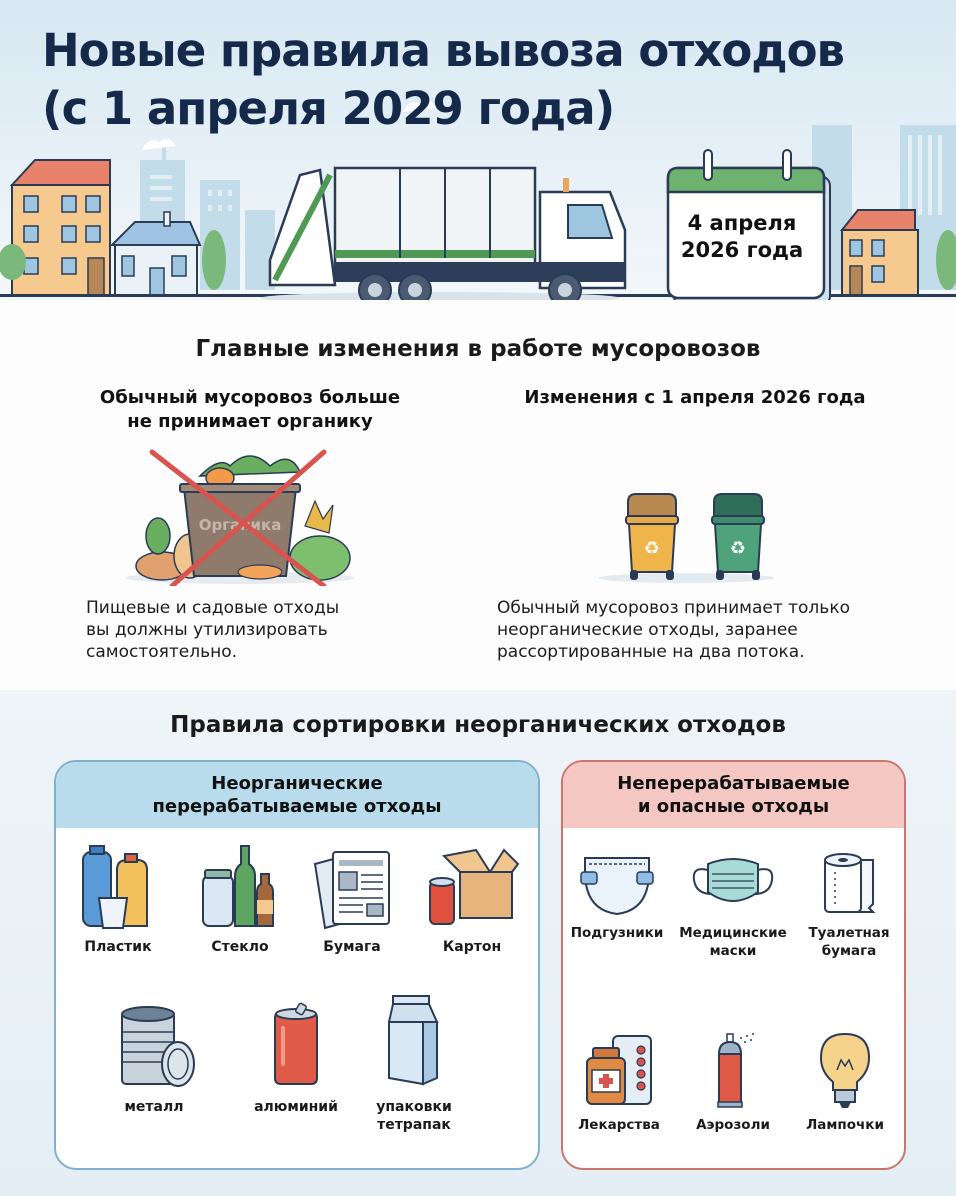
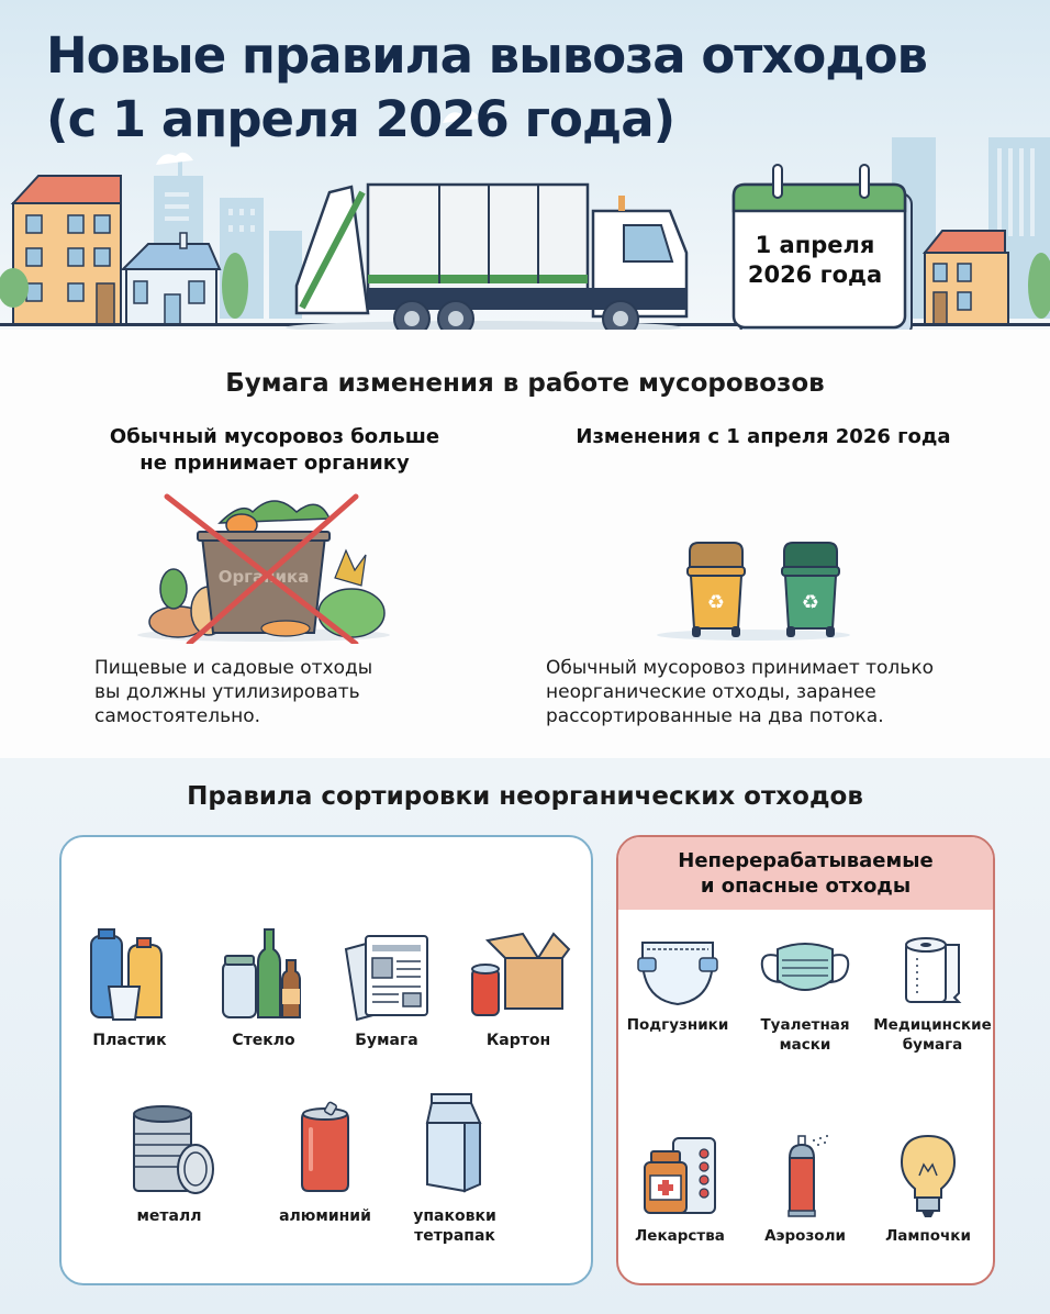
  Новые правила вывоза отходов
- (с 1 апреля 2029 года)
+ (с 1 апреля 2026 года)
- 4 апреля
+ 1 апреля
  2026 года
- Главные изменения в работе мусоровозов
+ Бумага изменения в работе мусоровозов
  Обычный мусоровоз больше
  не принимает органику
  Изменения с 1 апреля 2026 года
  Оргаика
  ♻
  ♻
  Пищевые и садовые отходы
  вы должны утилизировать
  самостоятельно.
  Обычный мусоровоз принимает только
  неорганические отходы, заранее
  рассортированные на два потока.
  Правила сортировки неорганических отходов
- Неорганические
- перерабатываемые отходы
  Пластик
  Стекло
  Бумага
  Картон
  металл
  алюминий
  упаковки
  тетрапак
  Неперерабатываемые
  и опасные отходы
  Подгузники
- Медицинские
+ Туалетная
  маски
- Туалетная
+ Медицинские
  бумага
  Лекарства
  Аэрозоли
  Лампочки
